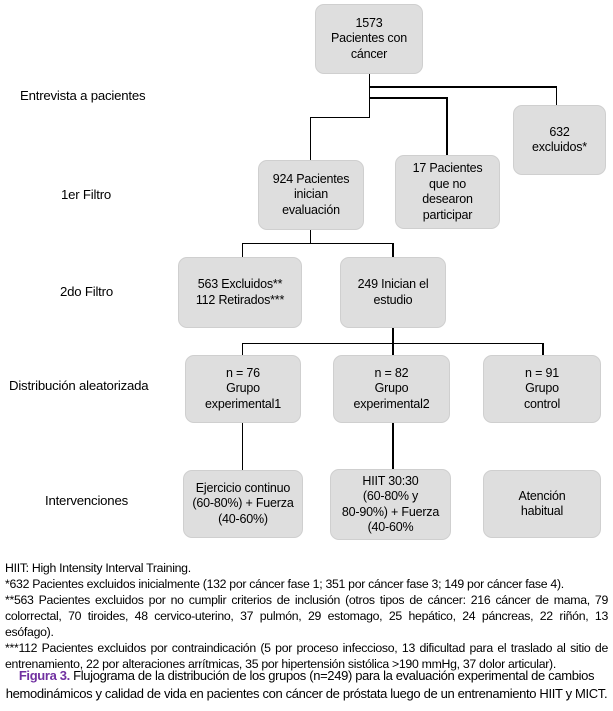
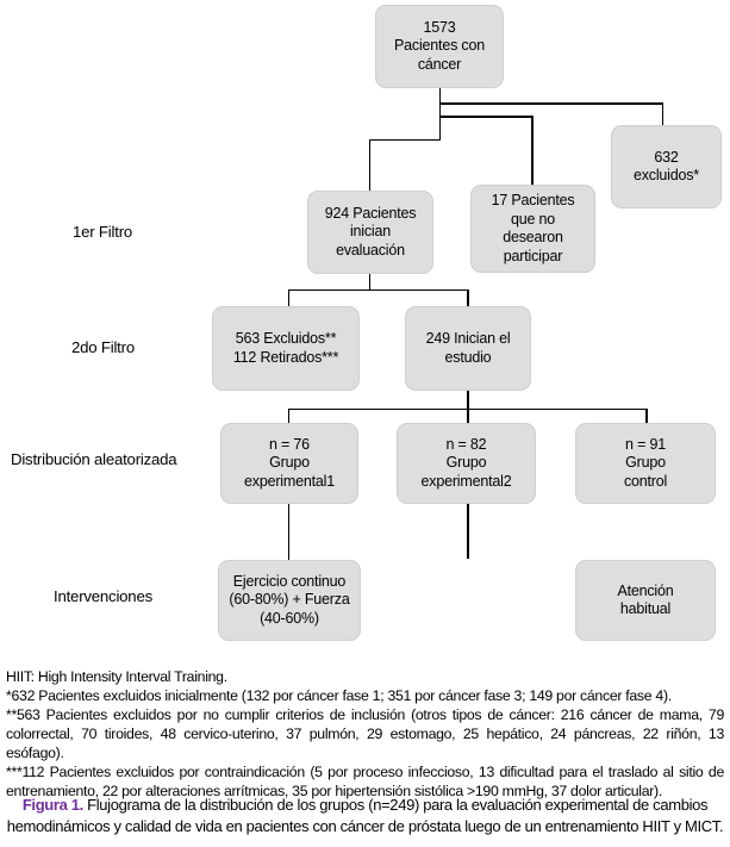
- Entrevista a pacientes
  1er Filtro
  2do Filtro
  Distribución aleatorizada
  Intervenciones
  1573
  Pacientes con
  cáncer
  632
  excluidos*
  924 Pacientes
  inician
  evaluación
  17 Pacientes
  que no
  desearon
  participar
  563 Excluidos**
  112 Retirados***
  249 Inician el
  estudio
  n = 76
  Grupo
  experimental1
  n = 82
  Grupo
  experimental2
  n = 91
  Grupo
  control
  Ejercicio continuo
  (60-80%) + Fuerza
  (40-60%)
- HIIT 30:30
- (60-80% y
- 80-90%) + Fuerza
- (40-60%
  Atención
  habitual
  HIIT: High Intensity Interval Training.
  *632 Pacientes excluidos inicialmente (132 por cáncer fase 1; 351 por cáncer fase 3; 149 por cáncer fase 4).
  **563 Pacientes excluidos por no cumplir criterios de inclusión (otros tipos de cáncer: 216 cáncer de mama, 79 colorrectal, 70 tiroides, 48 cervico-uterino, 37 pulmón, 29 estomago, 25 hepático, 24 páncreas, 22 riñón, 13 esófago).
  ***112 Pacientes excluidos por contraindicación (5 por proceso infeccioso, 13 dificultad para el traslado al sitio de entrenamiento, 22 por alteraciones arrítmicas, 35 por hipertensión sistólica >190 mmHg, 37 dolor articular).
- Figura 3. Flujograma de la distribución de los grupos (n=249) para la evaluación experimental de cambios hemodinámicos y calidad de vida en pacientes con cáncer de próstata luego de un entrenamiento HIIT y MICT.
+ Figura 1. Flujograma de la distribución de los grupos (n=249) para la evaluación experimental de cambios hemodinámicos y calidad de vida en pacientes con cáncer de próstata luego de un entrenamiento HIIT y MICT.
